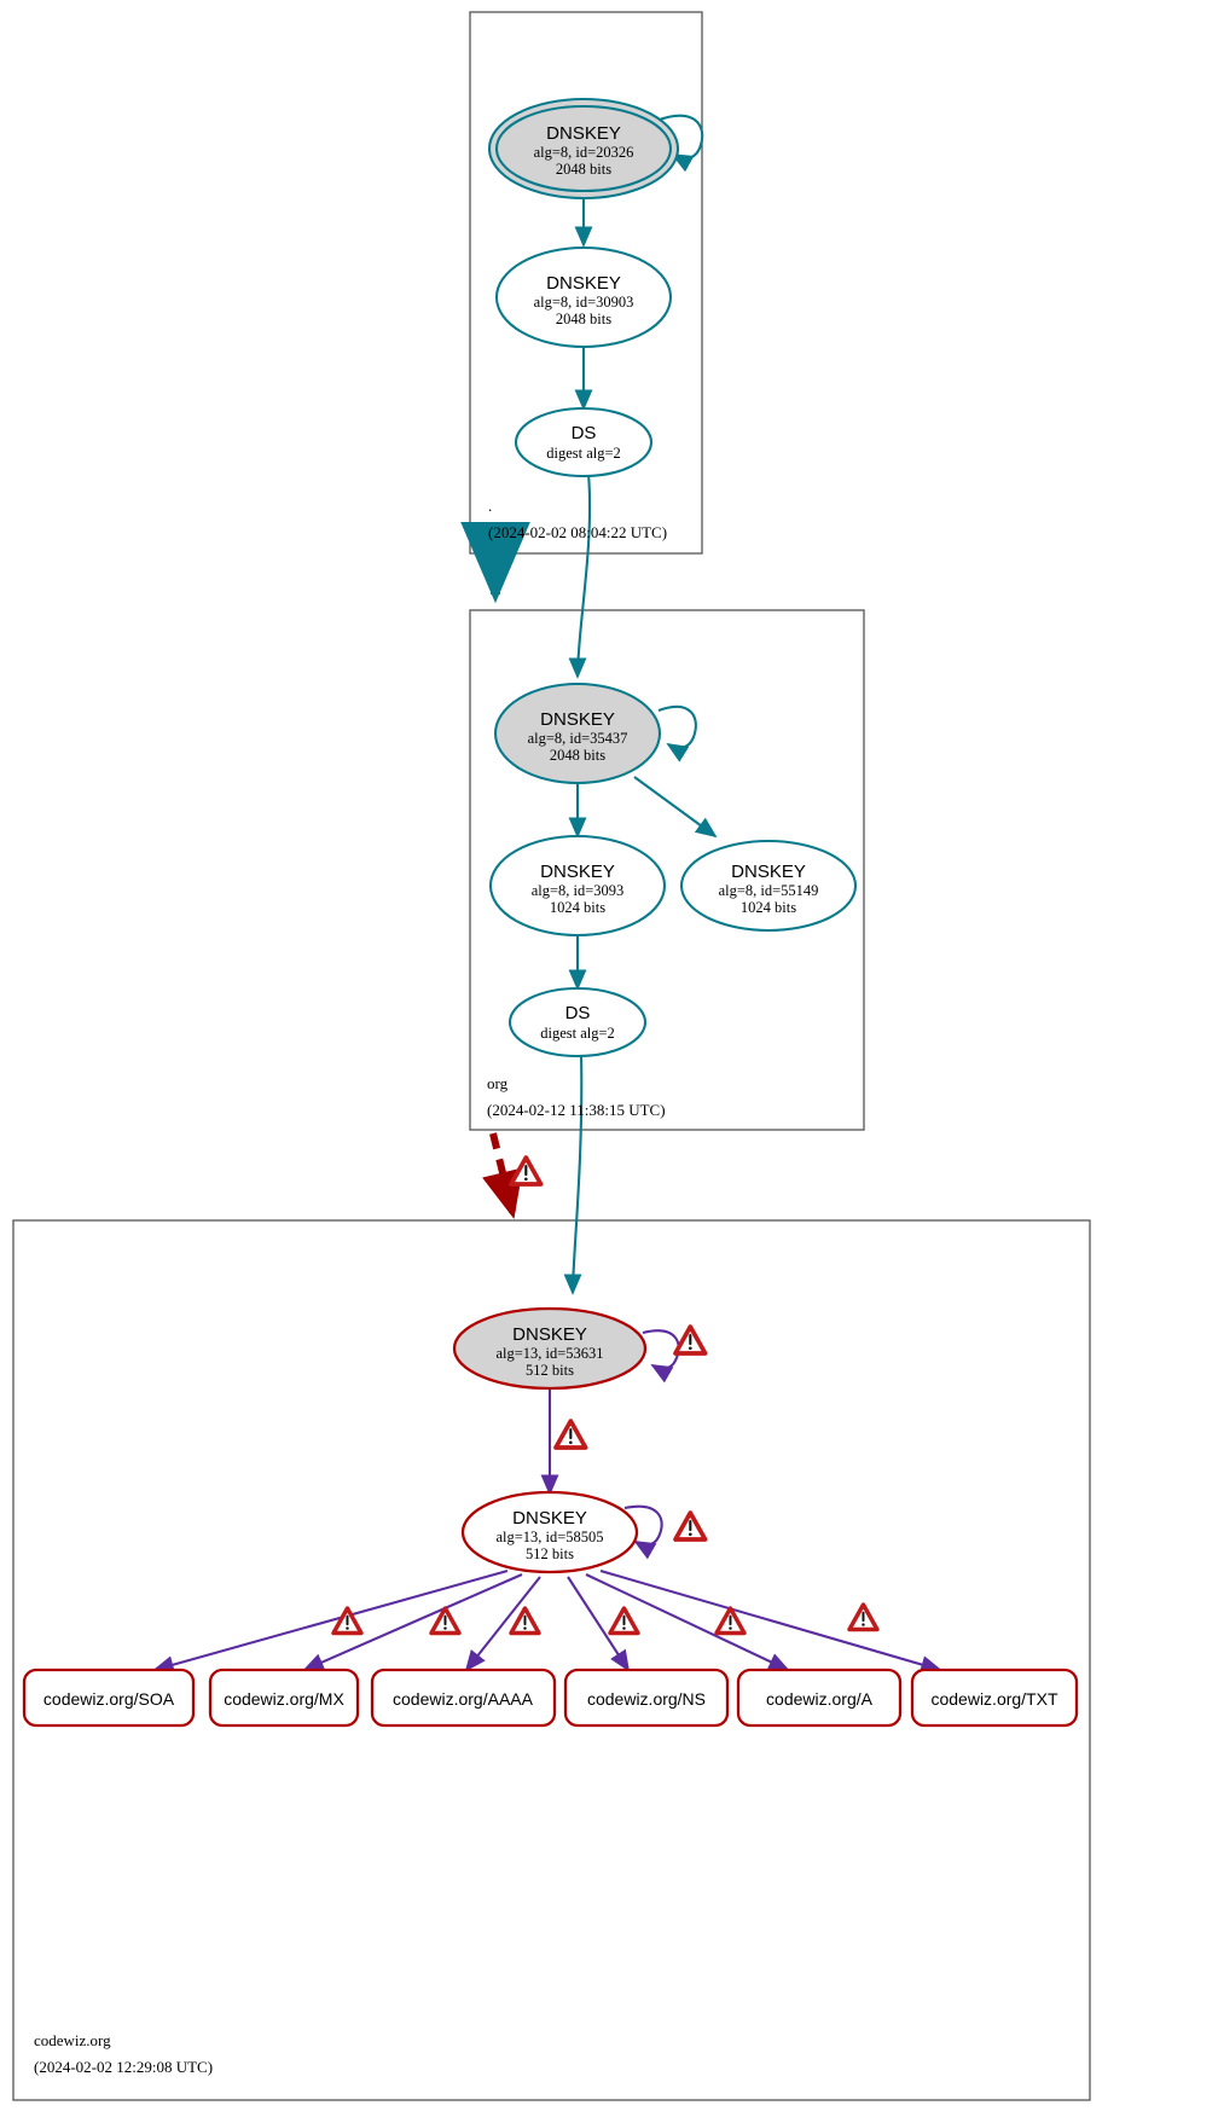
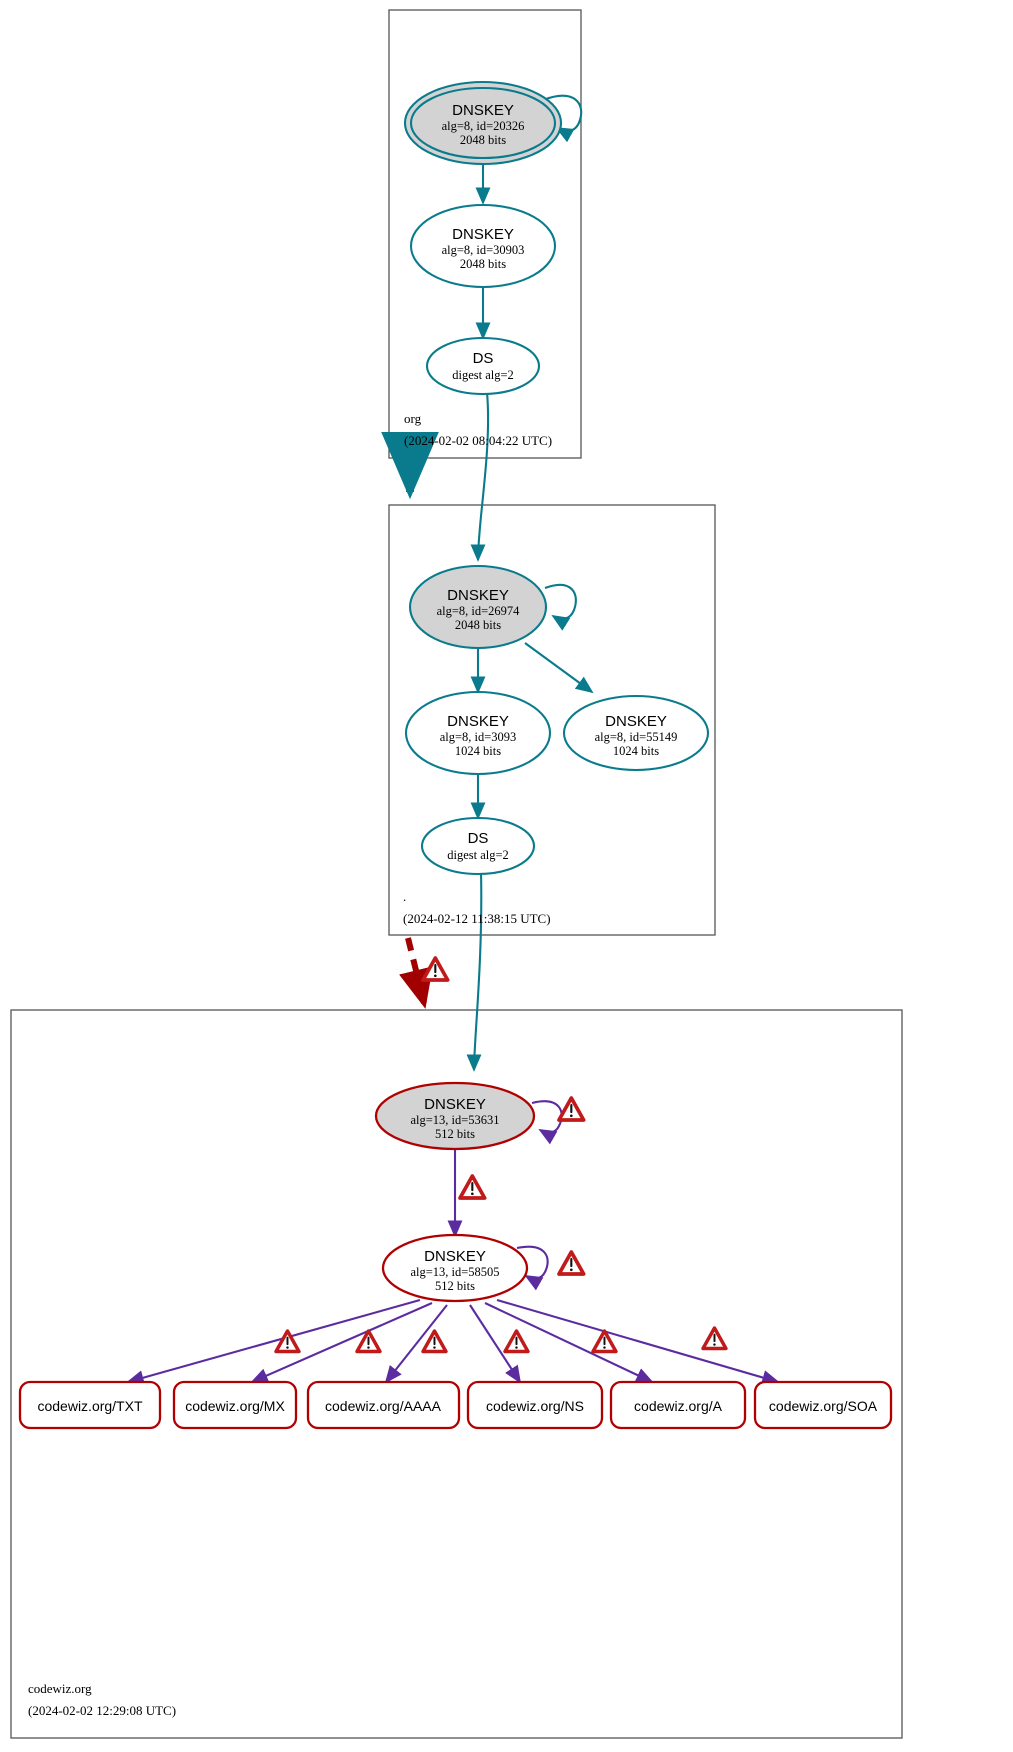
  DNSKEY
  alg=8, id=20326
  2048 bits
  DNSKEY
  alg=8, id=30903
  2048 bits
  DS
  digest alg=2
- .
+ org
  (2024-02-02 08:04:22 UTC)
  DNSKEY
- alg=8, id=35437
+ alg=8, id=26974
  2048 bits
  DNSKEY
  alg=8, id=3093
  1024 bits
  DNSKEY
  alg=8, id=55149
  1024 bits
  DS
  digest alg=2
- org
+ .
  (2024-02-12 11:38:15 UTC)
  DNSKEY
  alg=13, id=53631
  512 bits
  DNSKEY
  alg=13, id=58505
  512 bits
- codewiz.org/SOA
+ codewiz.org/TXT
  codewiz.org/MX
  codewiz.org/AAAA
  codewiz.org/NS
  codewiz.org/A
- codewiz.org/TXT
+ codewiz.org/SOA
  codewiz.org
  (2024-02-02 12:29:08 UTC)
